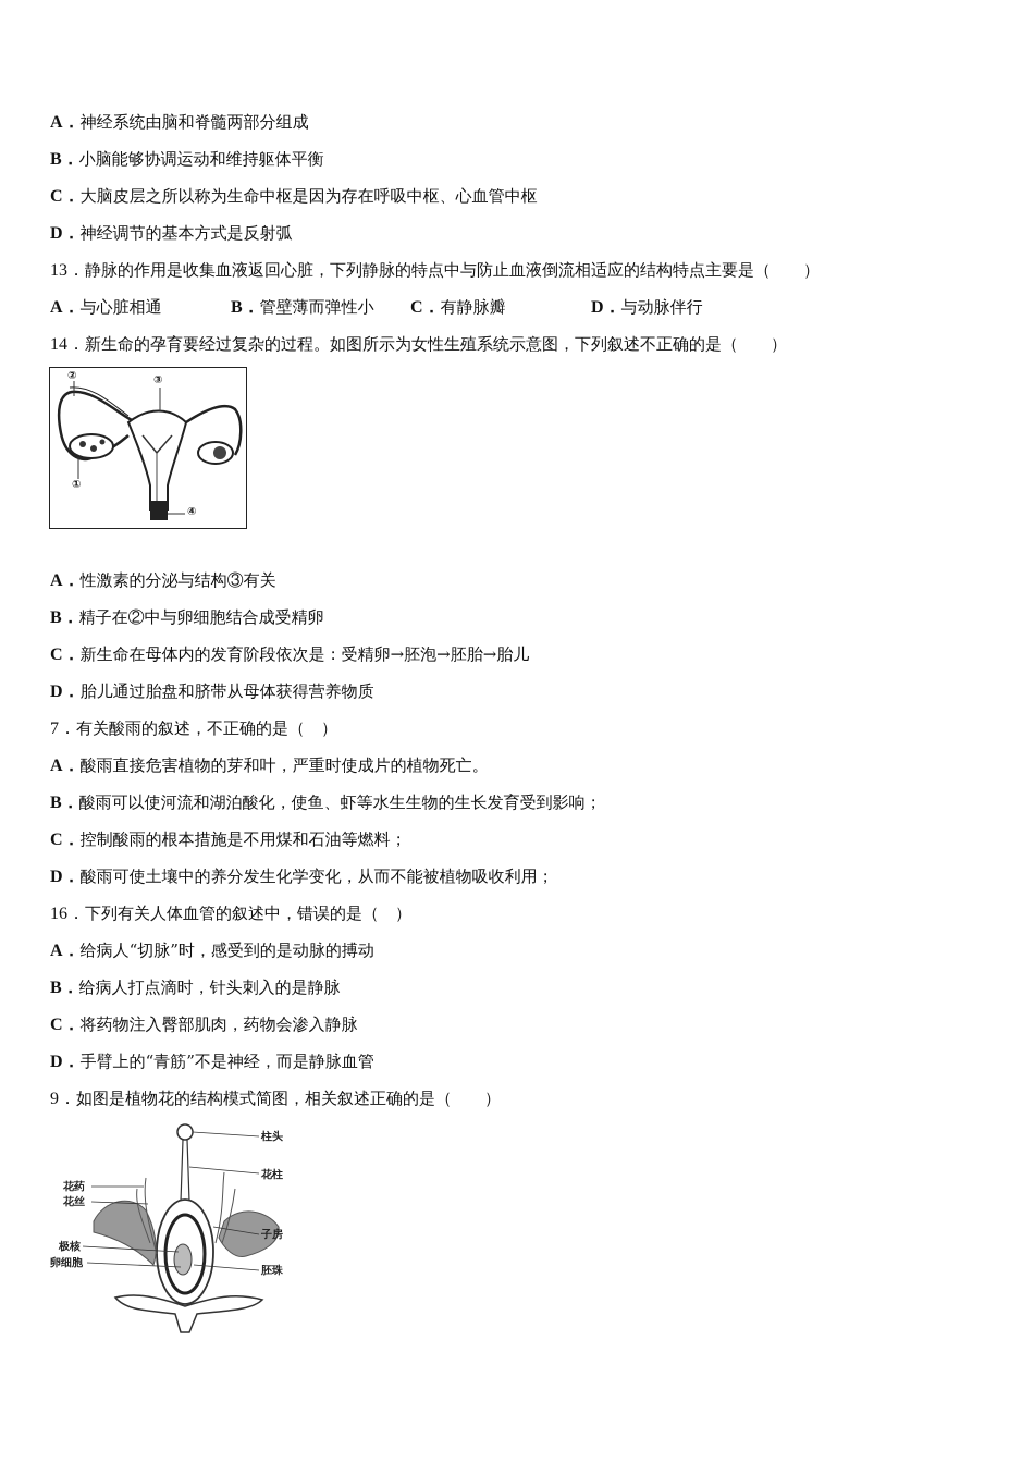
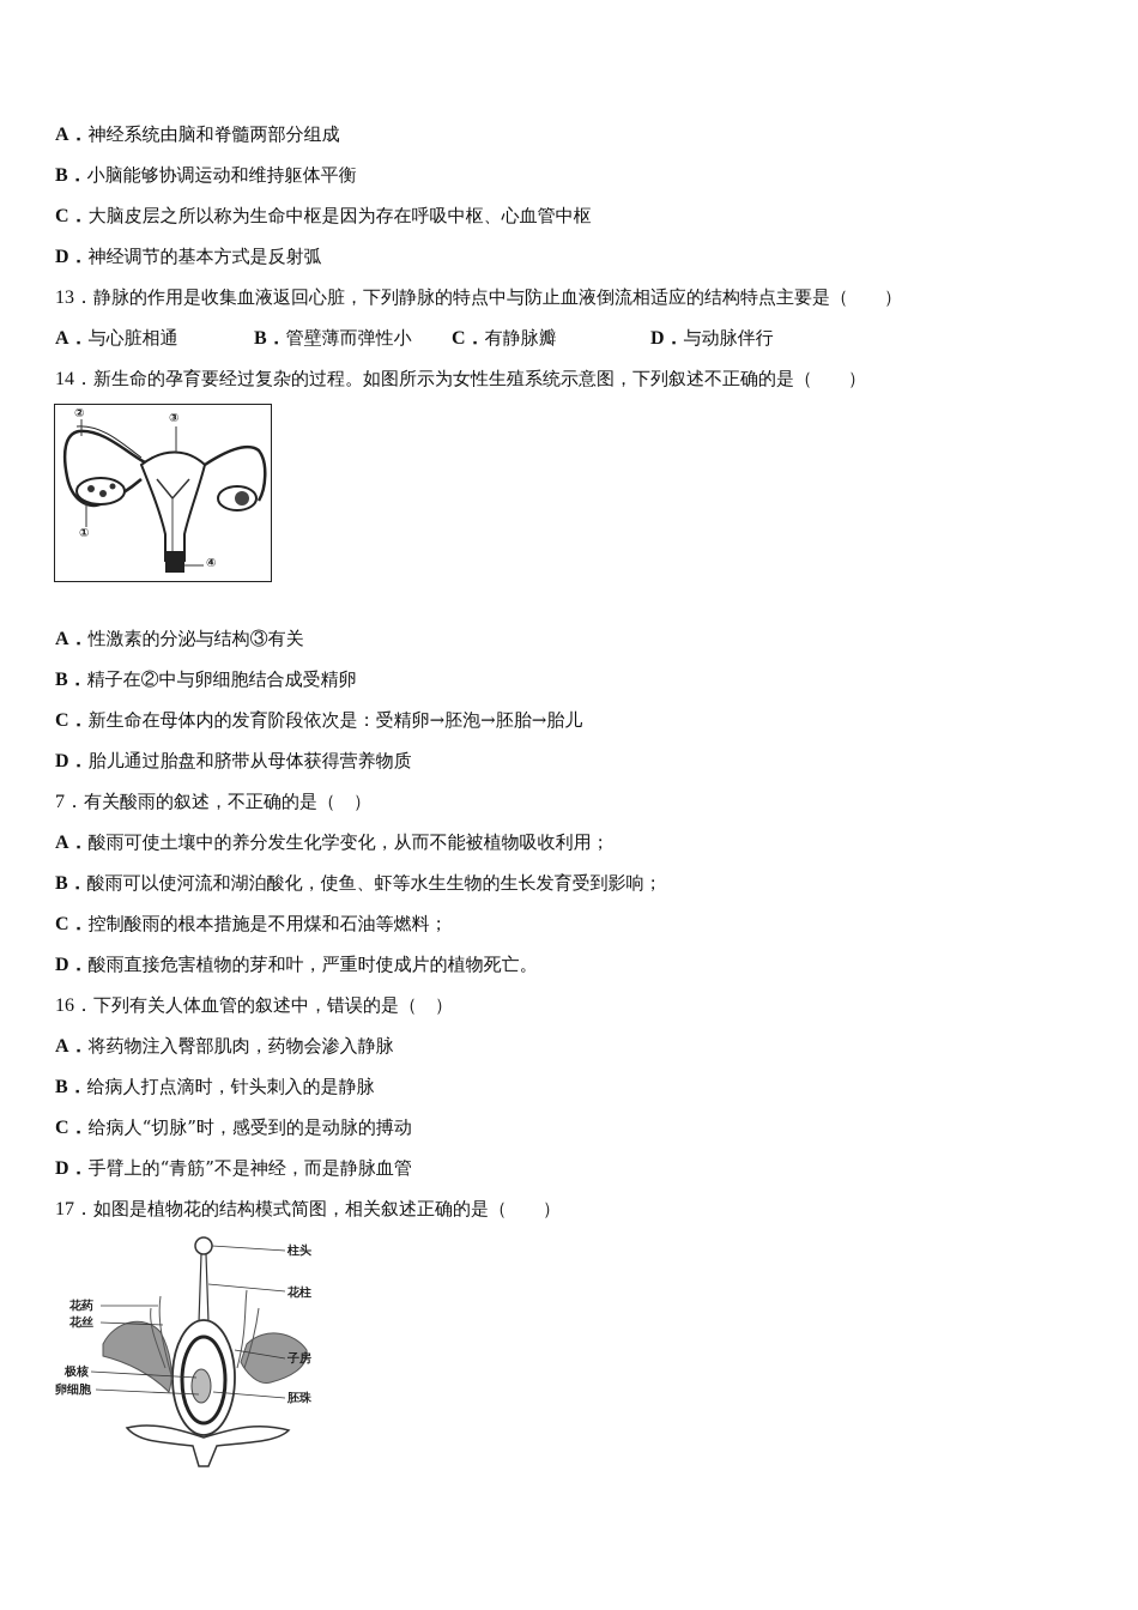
  A．神经系统由脑和脊髓两部分组成
  B．小脑能够协调运动和维持躯体平衡
  C．大脑皮层之所以称为生命中枢是因为存在呼吸中枢、心血管中枢
  D．神经调节的基本方式是反射弧
  13．静脉的作用是收集血液返回心脏，下列静脉的特点中与防止血液倒流相适应的结构特点主要是（ ）
  A．与心脏相通
  B．管壁薄而弹性小
  C．有静脉瓣
  D．与动脉伴行
  14．新生命的孕育要经过复杂的过程。如图所示为女性生殖系统示意图，下列叙述不正确的是（ ）
  ②
  ③
  ①
  ④
  A．性激素的分泌与结构③有关
  B．精子在②中与卵细胞结合成受精卵
  C．新生命在母体内的发育阶段依次是：受精卵→胚泡→胚胎→胎儿
  D．胎儿通过胎盘和脐带从母体获得营养物质
  7．有关酸雨的叙述，不正确的是（ ）
- A．酸雨直接危害植物的芽和叶，严重时使成片的植物死亡。
+ A．酸雨可使土壤中的养分发生化学变化，从而不能被植物吸收利用；
  B．酸雨可以使河流和湖泊酸化，使鱼、虾等水生生物的生长发育受到影响；
  C．控制酸雨的根本措施是不用煤和石油等燃料；
- D．酸雨可使土壤中的养分发生化学变化，从而不能被植物吸收利用；
+ D．酸雨直接危害植物的芽和叶，严重时使成片的植物死亡。
  16．下列有关人体血管的叙述中，错误的是（ ）
- A．给病人“切脉”时，感受到的是动脉的搏动
+ A．将药物注入臀部肌肉，药物会渗入静脉
  B．给病人打点滴时，针头刺入的是静脉
- C．将药物注入臀部肌肉，药物会渗入静脉
+ C．给病人“切脉”时，感受到的是动脉的搏动
  D．手臂上的“青筋”不是神经，而是静脉血管
- 9．如图是植物花的结构模式简图，相关叙述正确的是（ ）
+ 17．如图是植物花的结构模式简图，相关叙述正确的是（ ）
  花药
  花丝
  极核
  卵细胞
  柱头
  花柱
  子房
  胚珠
